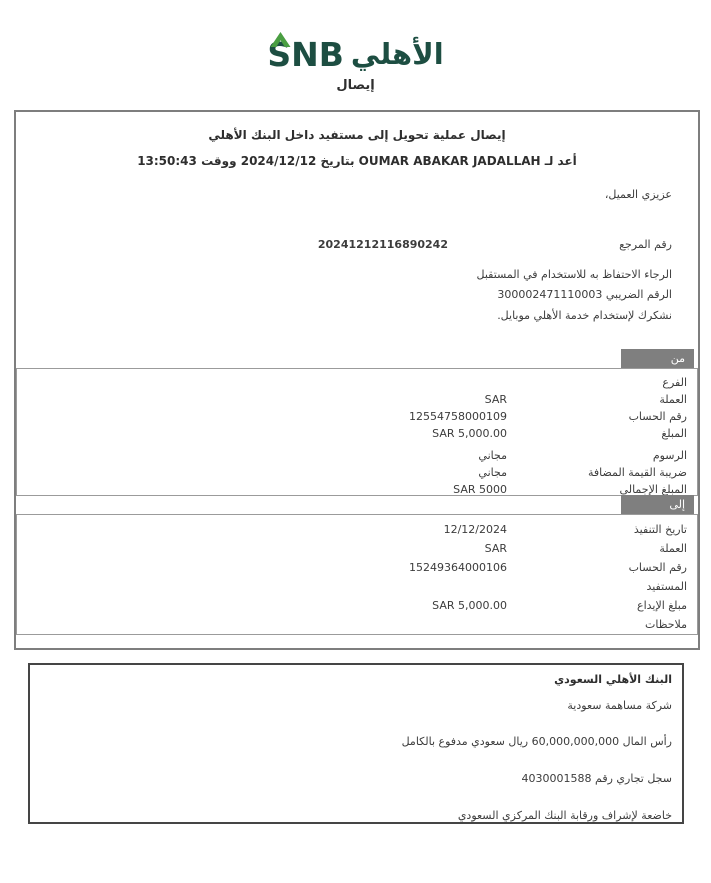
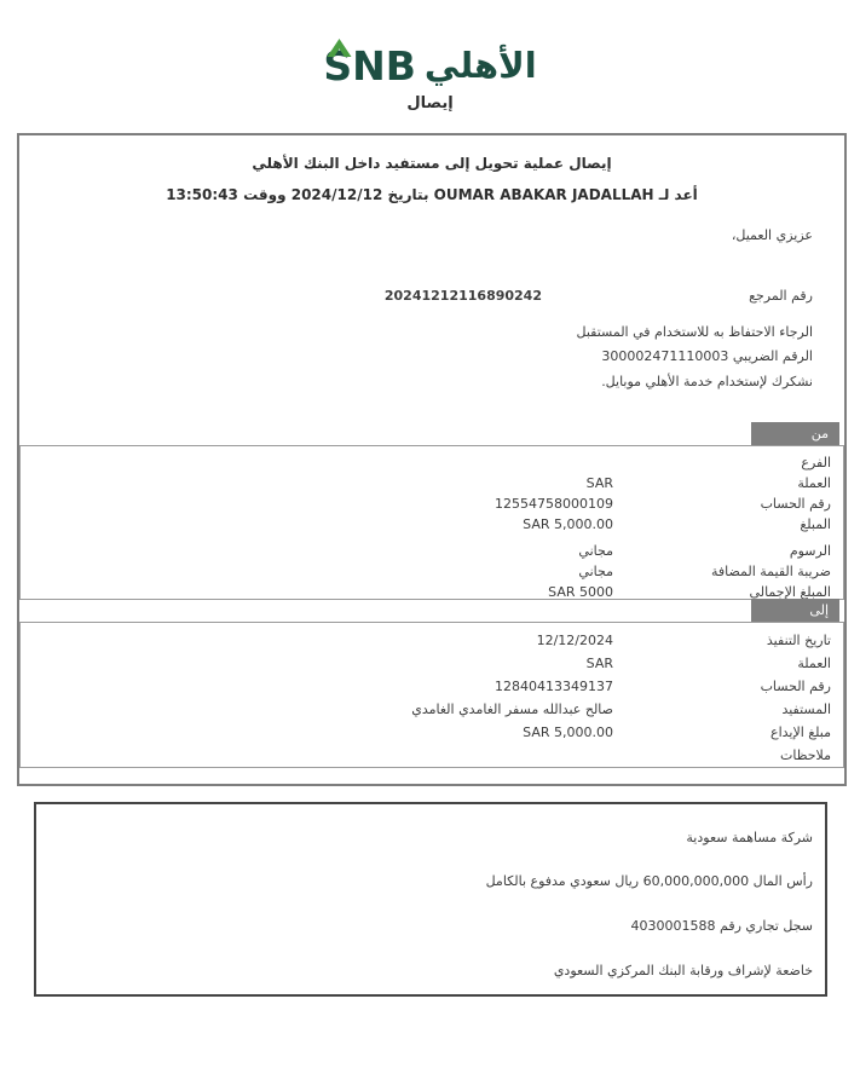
  SNB
  الأهلي
  إيصال
  إيصال عملية تحويل إلى مستفيد داخل البنك الأهلي
  أعد لـ OUMAR ABAKAR JADALLAH بتاريخ 2024/12/12 ووقت 13:50:43
  عزيزي العميل،
  رقم المرجع
  20241212116890242
  الرجاء الاحتفاظ به للاستخدام في المستقبل
  الرقم الضريبي 300002471110003
  نشكرك لإستخدام خدمة الأهلي موبايل.
  من
  الفرع
  العملة
  SAR
  رقم الحساب
  12554758000109
  المبلغ
  5,000.00 SAR
  الرسوم
  مجاني
  ضريبة القيمة المضافة
  مجاني
  المبلغ الإجمالي
  5000 SAR
  إلى
  تاريخ التنفيذ
  12/12/2024
  العملة
  SAR
  رقم الحساب
- 15249364000106
+ 12840413349137
  المستفيد
+ صالح عبدالله مسفر الغامدي الغامدي
  مبلغ الإيداع
  5,000.00 SAR
  ملاحظات
- البنك الأهلي السعودي
  شركة مساهمة سعودية
  رأس المال 60,000,000,000 ريال سعودي مدفوع بالكامل
  سجل تجاري رقم 4030001588
  خاضعة لإشراف ورقابة البنك المركزي السعودي
